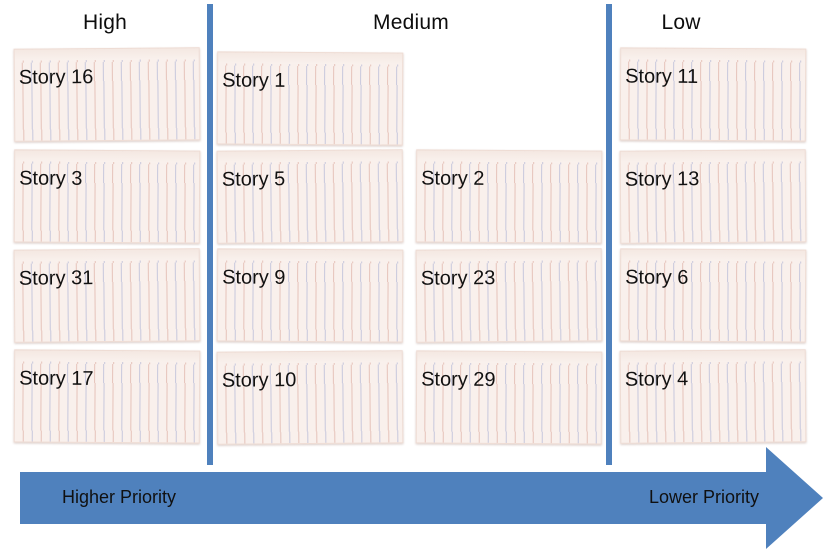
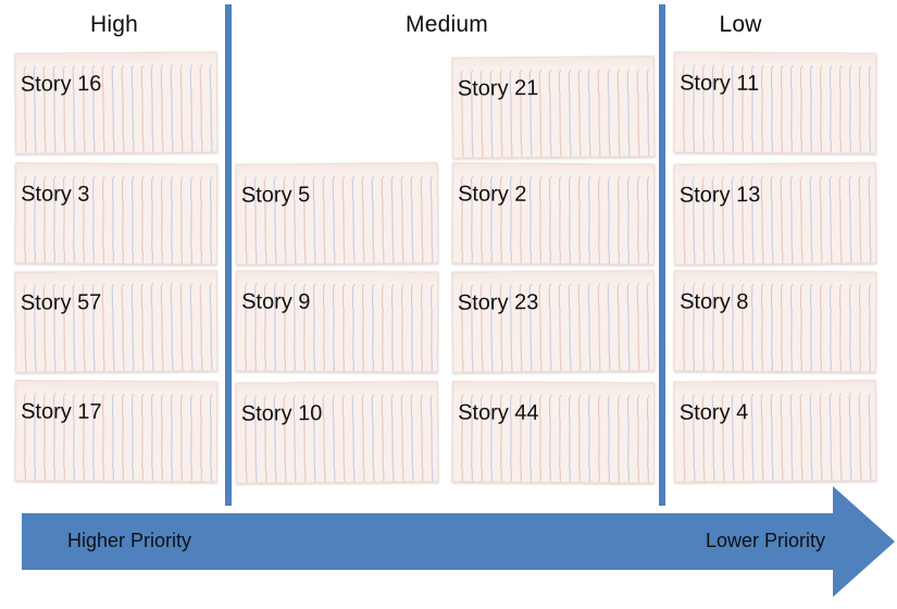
  High
  Medium
  Low
  Story 16
  Story 3
- Story 31
+ Story 57
  Story 17
- Story 1
  Story 5
  Story 9
  Story 10
+ Story 21
  Story 2
  Story 23
- Story 29
+ Story 44
  Story 11
  Story 13
- Story 6
+ Story 8
  Story 4
  Higher Priority
  Lower Priority
